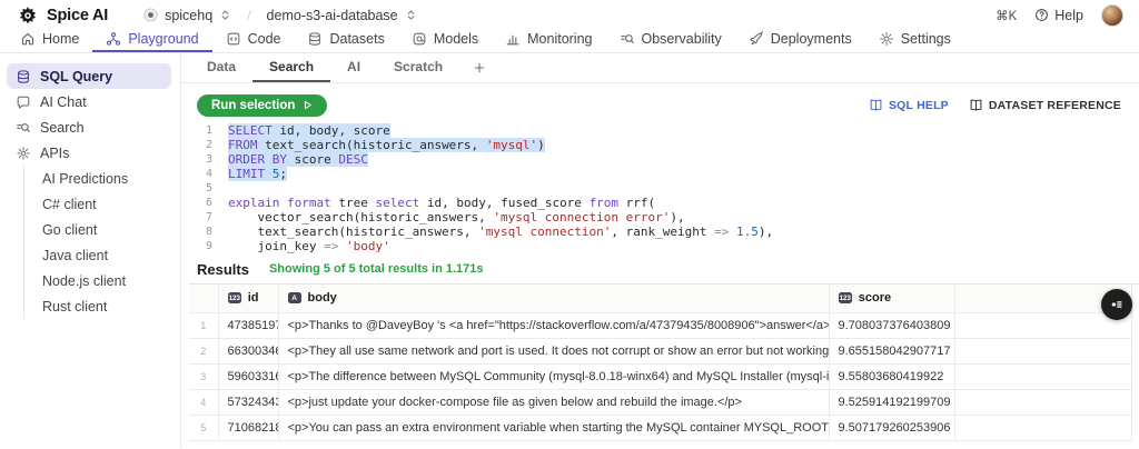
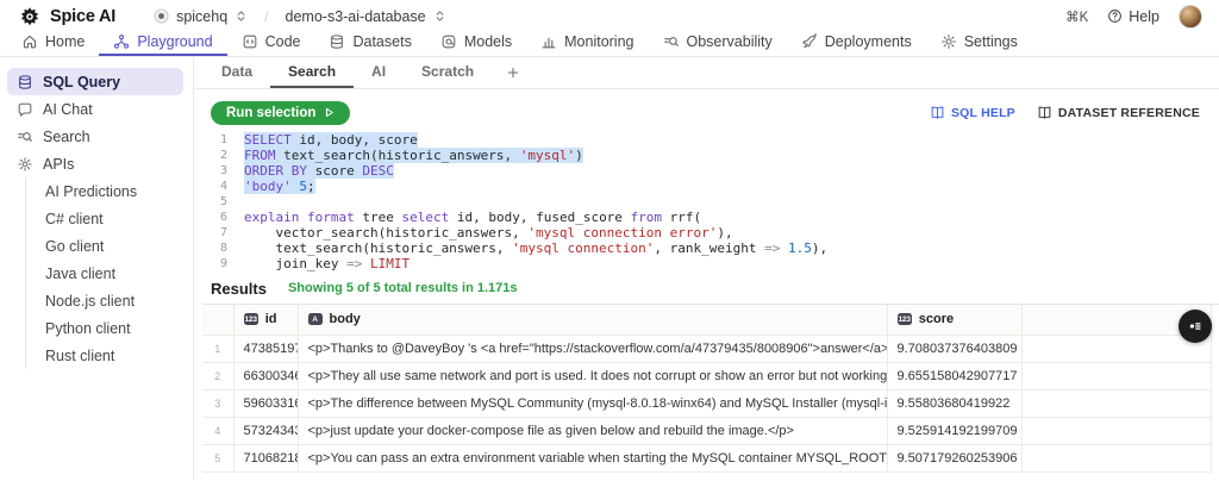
  Spice AI
  spicehq
  /
  demo-s3-ai-database
  ⌘K
  Help
  Home
  Playground
  Code
  Datasets
  Models
  Monitoring
  Observability
  Deployments
  Settings
  SQL Query
  AI Chat
  Search
  APIs
  AI Predictions
  C# client
  Go client
  Java client
  Node.js client
+ Python client
  Rust client
  Data
  Search
  AI
  Scratch
  Run selection
  SQL HELP
  DATASET REFERENCE
  1
  SELECT id, body, score
  2
  FROM text_search(historic_answers, 'mysql')
  3
  ORDER BY score DESC
  4
- LIMIT 5;
+ 'body' 5;
  5
  6
  explain format tree select id, body, fused_score from rrf(
  7
  vector_search(historic_answers, 'mysql connection error'),
  8
  text_search(historic_answers, 'mysql connection', rank_weight => 1.5),
  9
- join_key => 'body'
+ join_key => LIMIT
  Results
  Showing 5 of 5 total results in 1.171s
  1	4738519	<p>Thanks to @DaveyBoy 's <a href="https://stackoverflow.com/a/47379435/8008906">answer</a>	9.708037376403809
  2	6630034	<p>They all use same network and port is used. It does not corrupt or show an error but not working	9.655158042907717
  3	5960331	<p>The difference between MySQL Community (mysql-8.0.18-winx64) and MySQL Installer (mysql-i	9.55803680419922
  4	5732434	<p>just update your docker-compose file as given below and rebuild the image.</p>	9.525914192199709
  5	7106821	<p>You can pass an extra environment variable when starting the MySQL container MYSQL_ROOT	9.507179260253906
